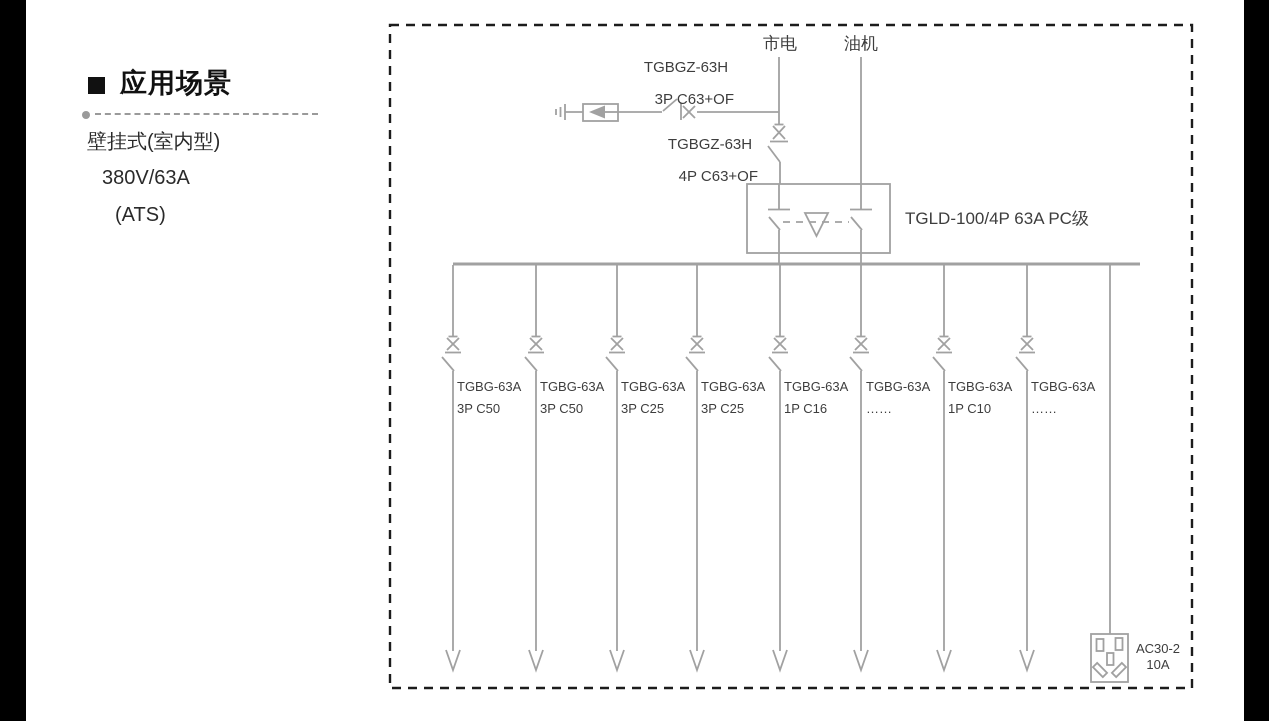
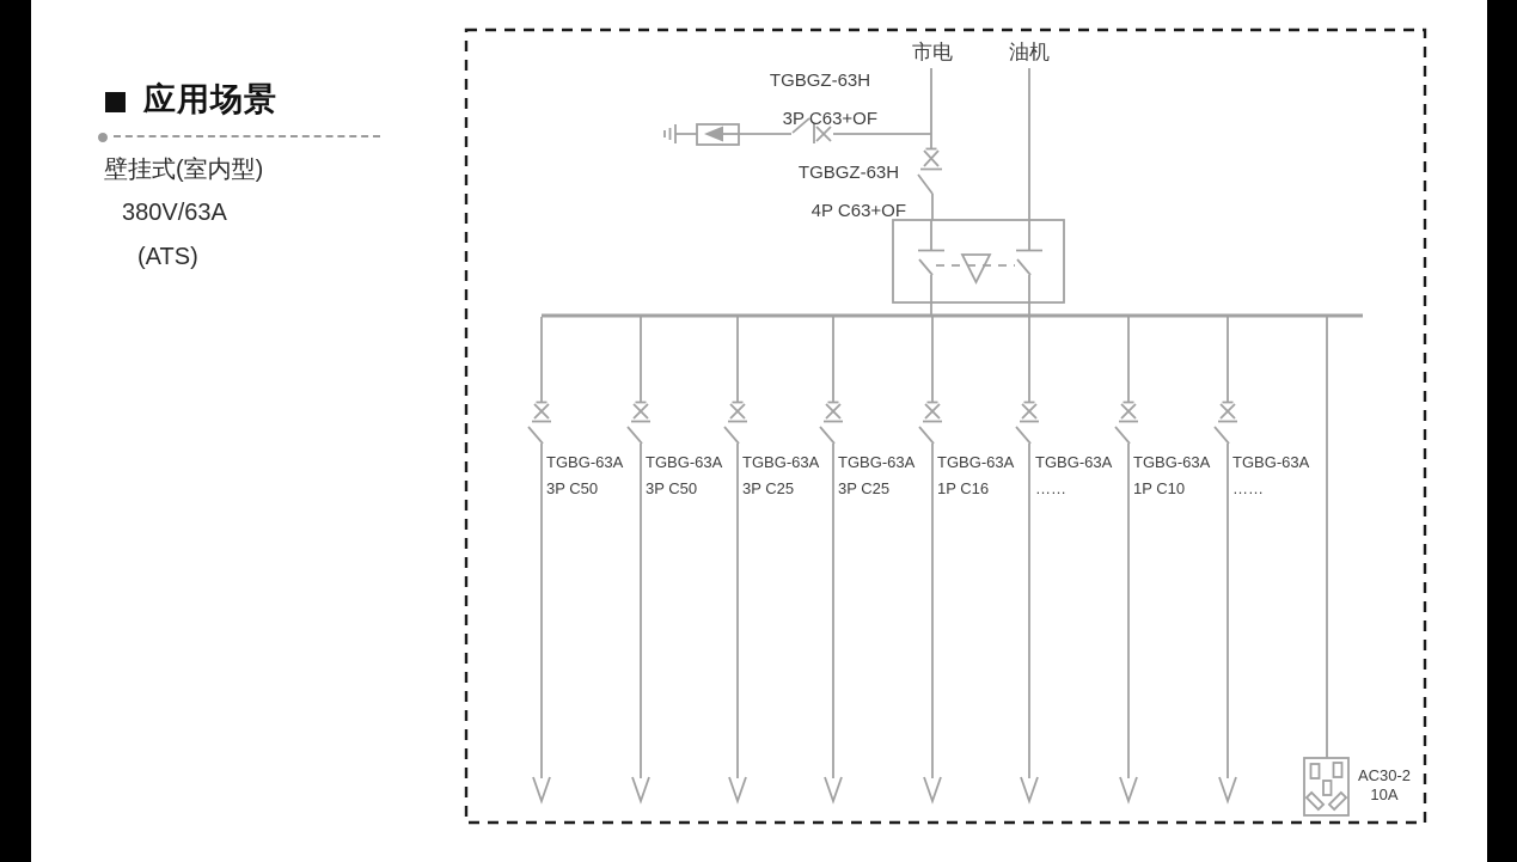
  应用场景
  壁挂式(室内型)
  380V/63A
  (ATS)
  市电
  油机
  TGBGZ-63H
  3P C63+OF
  TGBGZ-63H
  4P C63+OF
- TGLD-100/4P 63A PC级
  TGBG-63A
  3P C50
  TGBG-63A
  3P C50
  TGBG-63A
  3P C25
  TGBG-63A
  3P C25
  TGBG-63A
  1P C16
  TGBG-63A
  ……
  TGBG-63A
  1P C10
  TGBG-63A
  ……
  AC30-2
  10A
